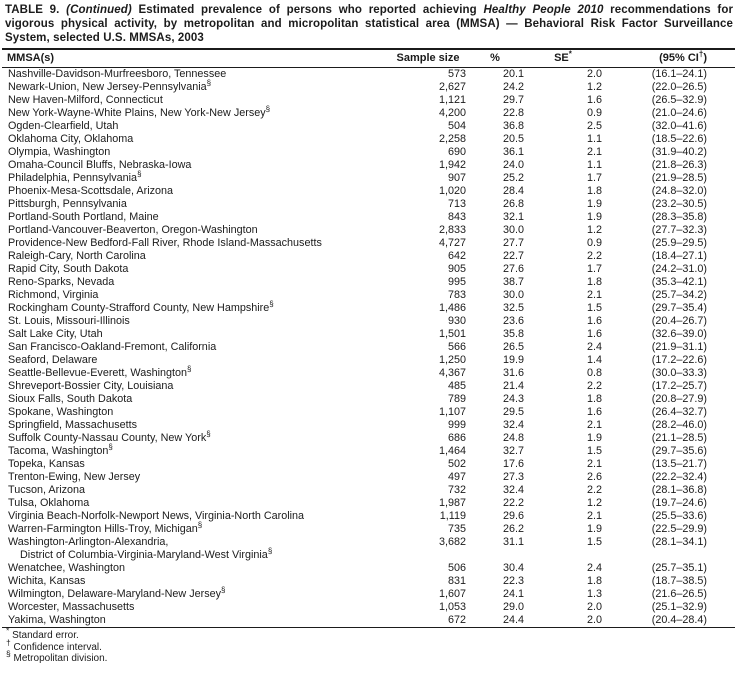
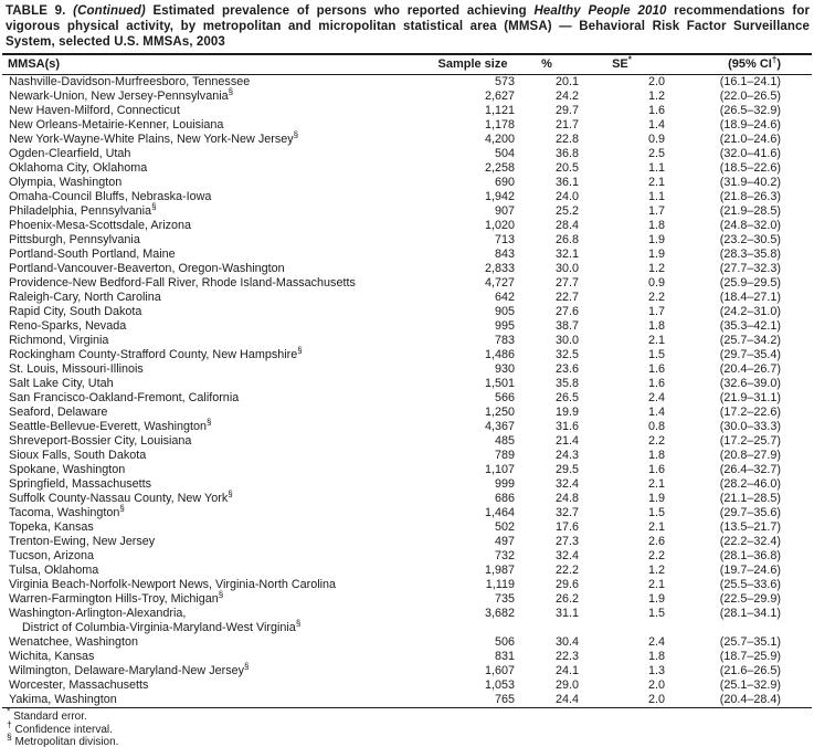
  TABLE 9. (Continued) Estimated prevalence of persons who reported achieving Healthy People 2010 recommendations for vigorous physical activity, by metropolitan and micropolitan statistical area (MMSA) — Behavioral Risk Factor Surveillance System, selected U.S. MMSAs, 2003
  MMSA(s)	Sample size	%	SE*	(95% CI†)
  Nashville-Davidson-Murfreesboro, Tennessee	573	20.1	2.0	(16.1–24.1)
  Newark-Union, New Jersey-Pennsylvania§	2,627	24.2	1.2	(22.0–26.5)
  New Haven-Milford, Connecticut	1,121	29.7	1.6	(26.5–32.9)
+ New Orleans-Metairie-Kenner, Louisiana	1,178	21.7	1.4	(18.9–24.6)
  New York-Wayne-White Plains, New York-New Jersey§	4,200	22.8	0.9	(21.0–24.6)
  Ogden-Clearfield, Utah	504	36.8	2.5	(32.0–41.6)
  Oklahoma City, Oklahoma	2,258	20.5	1.1	(18.5–22.6)
  Olympia, Washington	690	36.1	2.1	(31.9–40.2)
  Omaha-Council Bluffs, Nebraska-Iowa	1,942	24.0	1.1	(21.8–26.3)
  Philadelphia, Pennsylvania§	907	25.2	1.7	(21.9–28.5)
  Phoenix-Mesa-Scottsdale, Arizona	1,020	28.4	1.8	(24.8–32.0)
  Pittsburgh, Pennsylvania	713	26.8	1.9	(23.2–30.5)
  Portland-South Portland, Maine	843	32.1	1.9	(28.3–35.8)
  Portland-Vancouver-Beaverton, Oregon-Washington	2,833	30.0	1.2	(27.7–32.3)
  Providence-New Bedford-Fall River, Rhode Island-Massachusetts	4,727	27.7	0.9	(25.9–29.5)
  Raleigh-Cary, North Carolina	642	22.7	2.2	(18.4–27.1)
  Rapid City, South Dakota	905	27.6	1.7	(24.2–31.0)
  Reno-Sparks, Nevada	995	38.7	1.8	(35.3–42.1)
  Richmond, Virginia	783	30.0	2.1	(25.7–34.2)
  Rockingham County-Strafford County, New Hampshire§	1,486	32.5	1.5	(29.7–35.4)
  St. Louis, Missouri-Illinois	930	23.6	1.6	(20.4–26.7)
  Salt Lake City, Utah	1,501	35.8	1.6	(32.6–39.0)
  San Francisco-Oakland-Fremont, California	566	26.5	2.4	(21.9–31.1)
  Seaford, Delaware	1,250	19.9	1.4	(17.2–22.6)
  Seattle-Bellevue-Everett, Washington§	4,367	31.6	0.8	(30.0–33.3)
  Shreveport-Bossier City, Louisiana	485	21.4	2.2	(17.2–25.7)
  Sioux Falls, South Dakota	789	24.3	1.8	(20.8–27.9)
  Spokane, Washington	1,107	29.5	1.6	(26.4–32.7)
  Springfield, Massachusetts	999	32.4	2.1	(28.2–46.0)
  Suffolk County-Nassau County, New York§	686	24.8	1.9	(21.1–28.5)
  Tacoma, Washington§	1,464	32.7	1.5	(29.7–35.6)
  Topeka, Kansas	502	17.6	2.1	(13.5–21.7)
  Trenton-Ewing, New Jersey	497	27.3	2.6	(22.2–32.4)
  Tucson, Arizona	732	32.4	2.2	(28.1–36.8)
  Tulsa, Oklahoma	1,987	22.2	1.2	(19.7–24.6)
  Virginia Beach-Norfolk-Newport News, Virginia-North Carolina	1,119	29.6	2.1	(25.5–33.6)
  Warren-Farmington Hills-Troy, Michigan§	735	26.2	1.9	(22.5–29.9)
  Washington-Arlington-Alexandria,District of Columbia-Virginia-Maryland-West Virginia§	3,682	31.1	1.5	(28.1–34.1)
  Wenatchee, Washington	506	30.4	2.4	(25.7–35.1)
- Wichita, Kansas	831	22.3	1.8	(18.7–38.5)
+ Wichita, Kansas	831	22.3	1.8	(18.7–25.9)
  Wilmington, Delaware-Maryland-New Jersey§	1,607	24.1	1.3	(21.6–26.5)
  Worcester, Massachusetts	1,053	29.0	2.0	(25.1–32.9)
- Yakima, Washington	672	24.4	2.0	(20.4–28.4)
+ Yakima, Washington	765	24.4	2.0	(20.4–28.4)
  * Standard error.
  † Confidence interval.
  § Metropolitan division.
